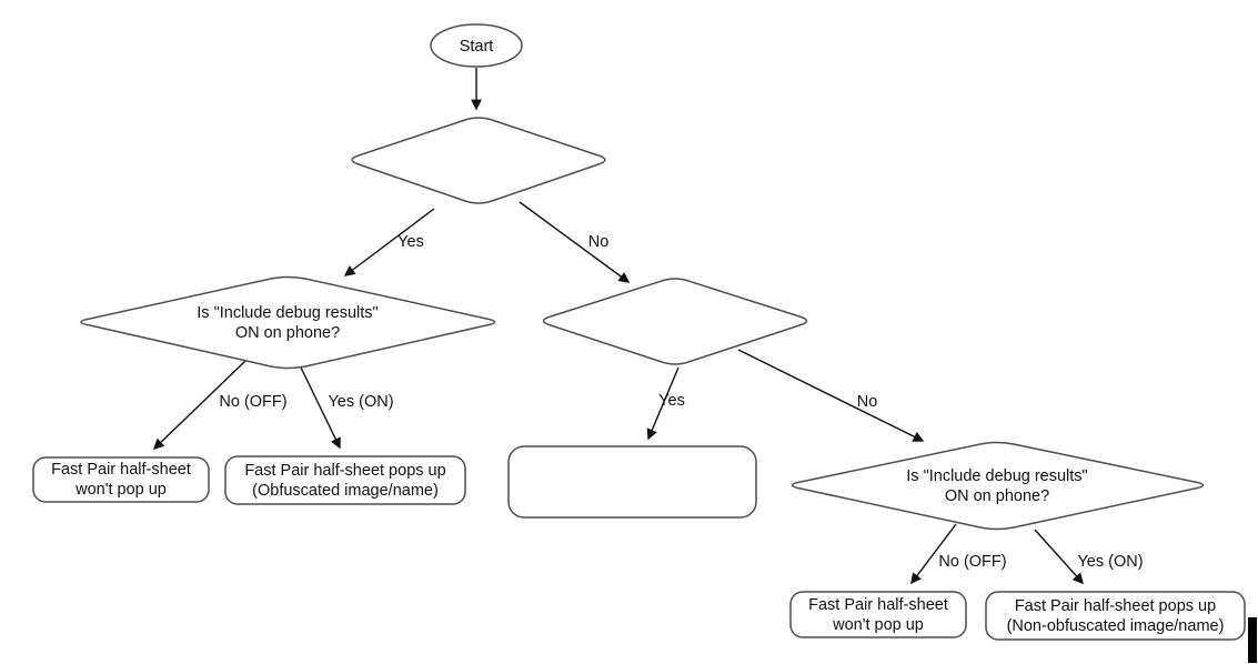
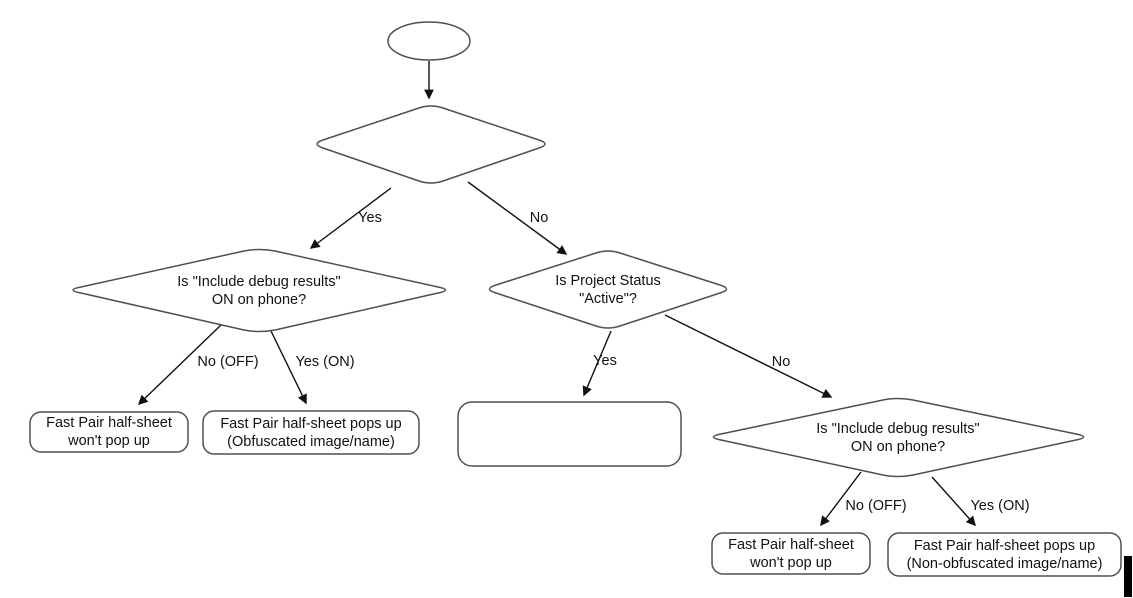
- Start
  Is "Include debug results"
  ON on phone?
+ Is Project Status
+ "Active"?
  Is "Include debug results"
  ON on phone?
  Fast Pair half-sheet
  won't pop up
  Fast Pair half-sheet pops up
  (Obfuscated image/name)
  Fast Pair half-sheet
  won't pop up
  Fast Pair half-sheet pops up
  (Non-obfuscated image/name)
  Yes
  No
  No (OFF)
  Yes (ON)
  Yes
  No
  No (OFF)
  Yes (ON)
